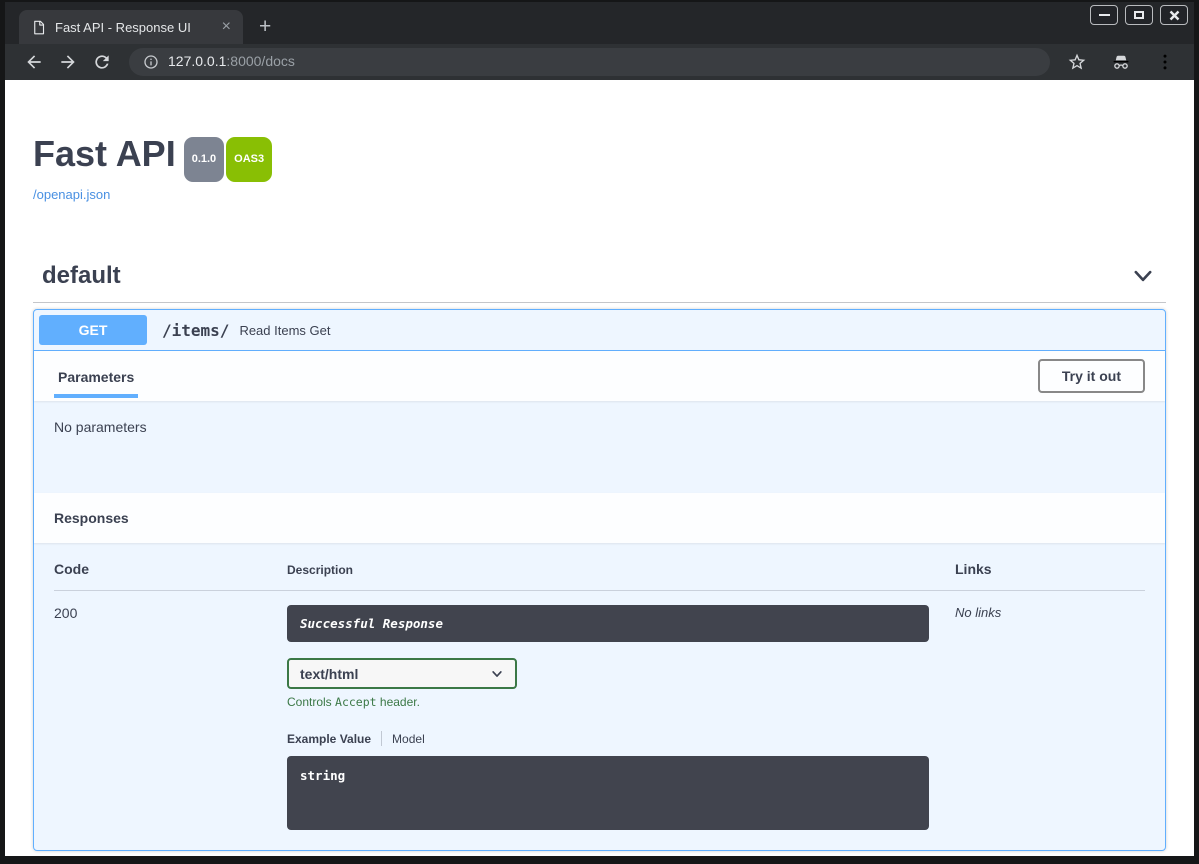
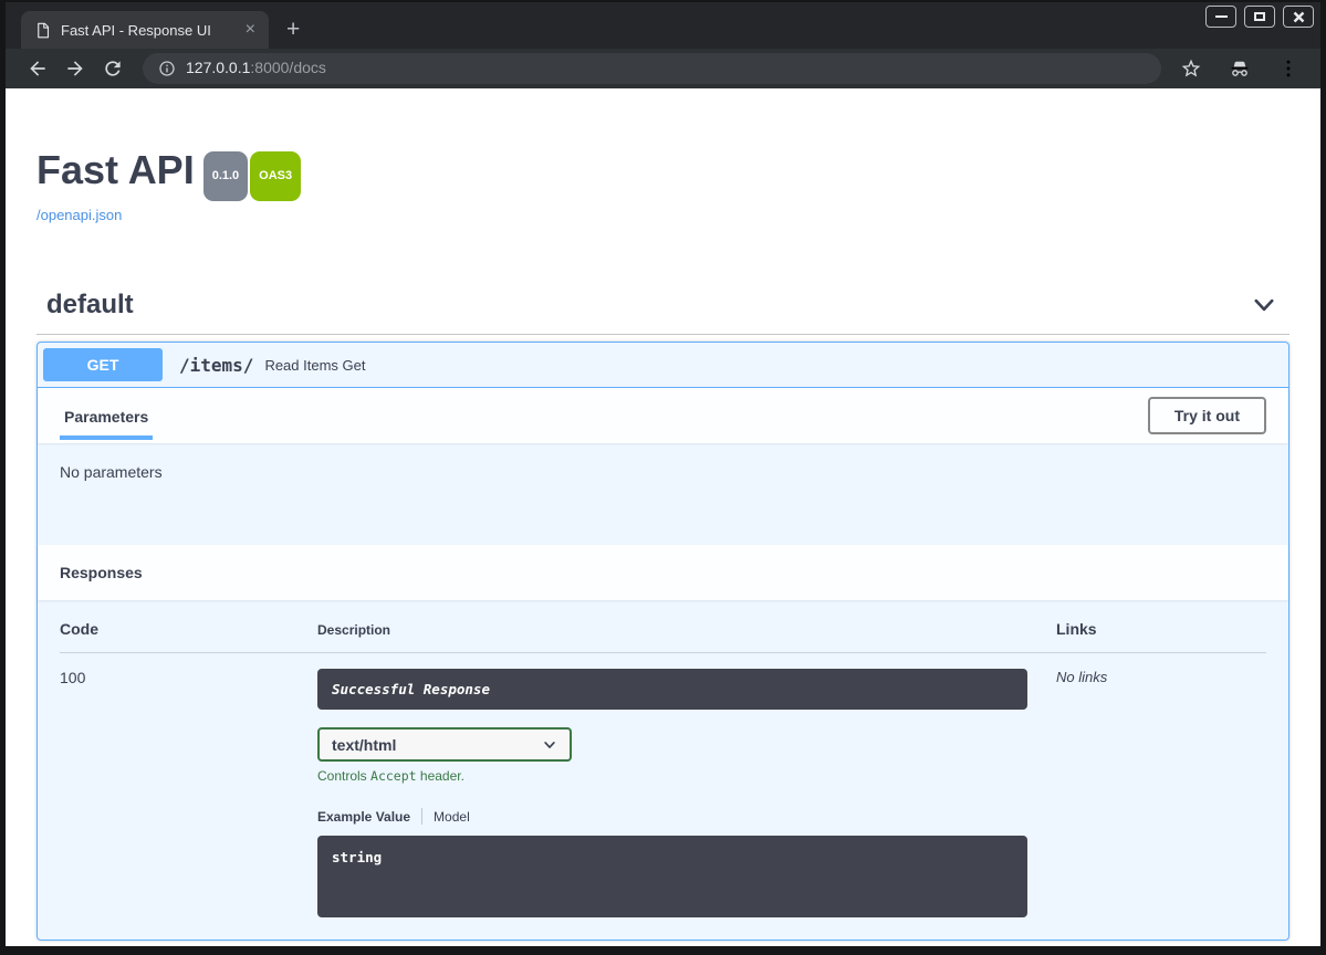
  Fast API - Response UI
  ×
  +
  127.0.0.1:8000/docs
  Fast API 0.1.0 OAS3
  /openapi.json
  default
  GET
  /items/
  Read Items Get
  Parameters
  Try it out
  No parameters
  Responses
  Code
  Description
  Links
- 200
+ 100
  Successful Response
  text/html
  Controls Accept header.
  Example Value
  Model
  string
  No links
